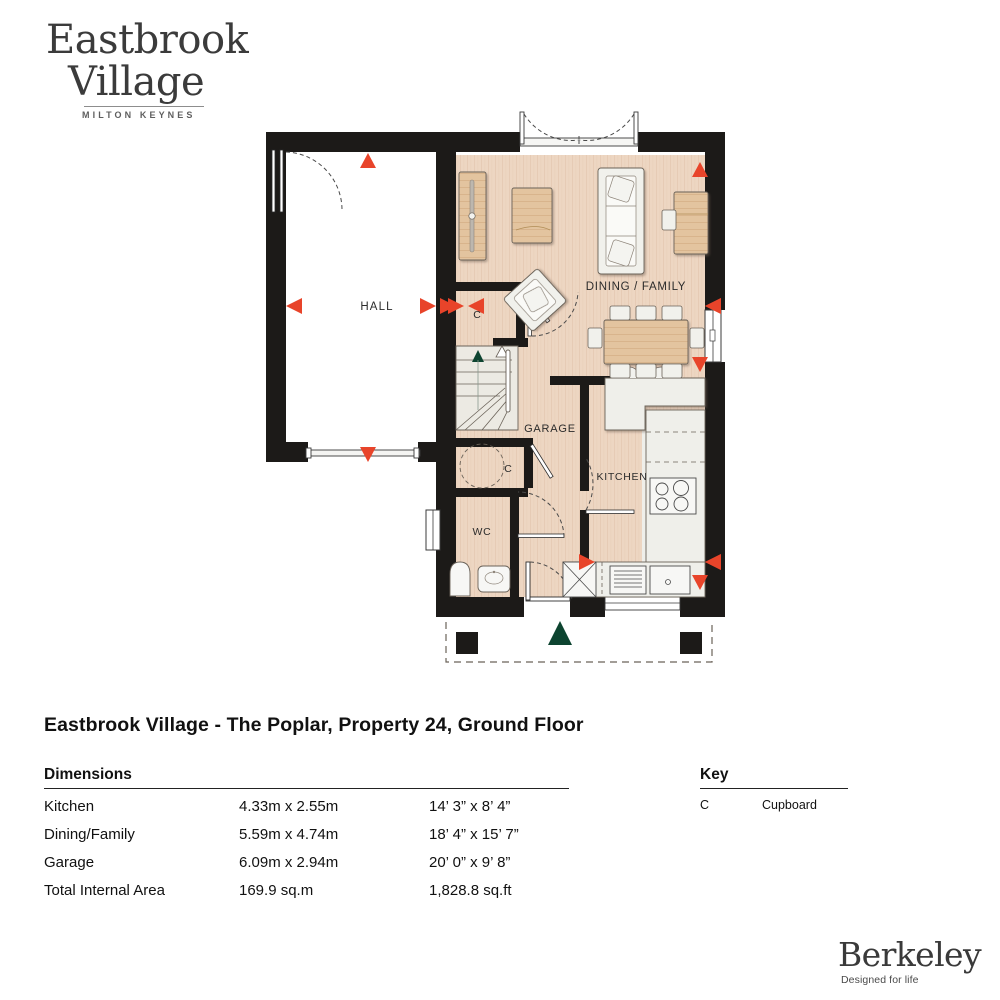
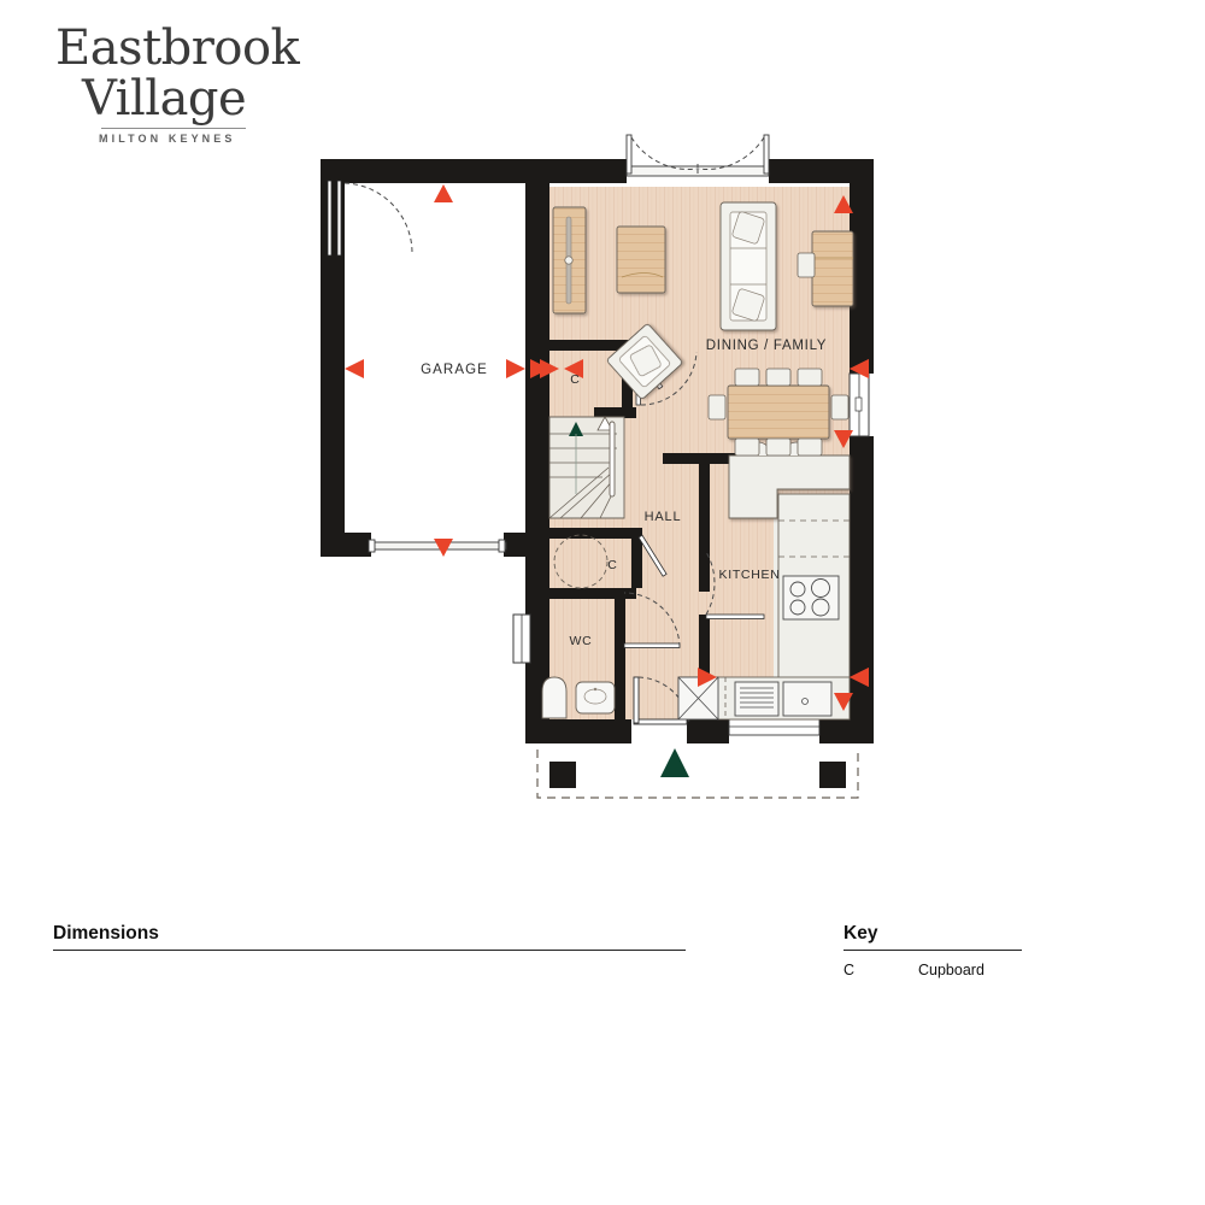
  Eastbrook
  Village
  MILTON KEYNES
- HALL
+ GARAGE
  DINING / FAMILY
- GARAGE
+ HALL
  KITCHEN
  WC
  C
  C
- Eastbrook Village - The Poplar, Property 24, Ground Floor
  Dimensions
- Kitchen	4.33m x 2.55m	14’ 3” x 8’ 4”
- Dining/Family	5.59m x 4.74m	18’ 4” x 15’ 7”
- Garage	6.09m x 2.94m	20’ 0” x 9’ 8”
- Total Internal Area	169.9 sq.m	1,828.8 sq.ft
  Key
  C	Cupboard
- Berkeley
- Designed for life
